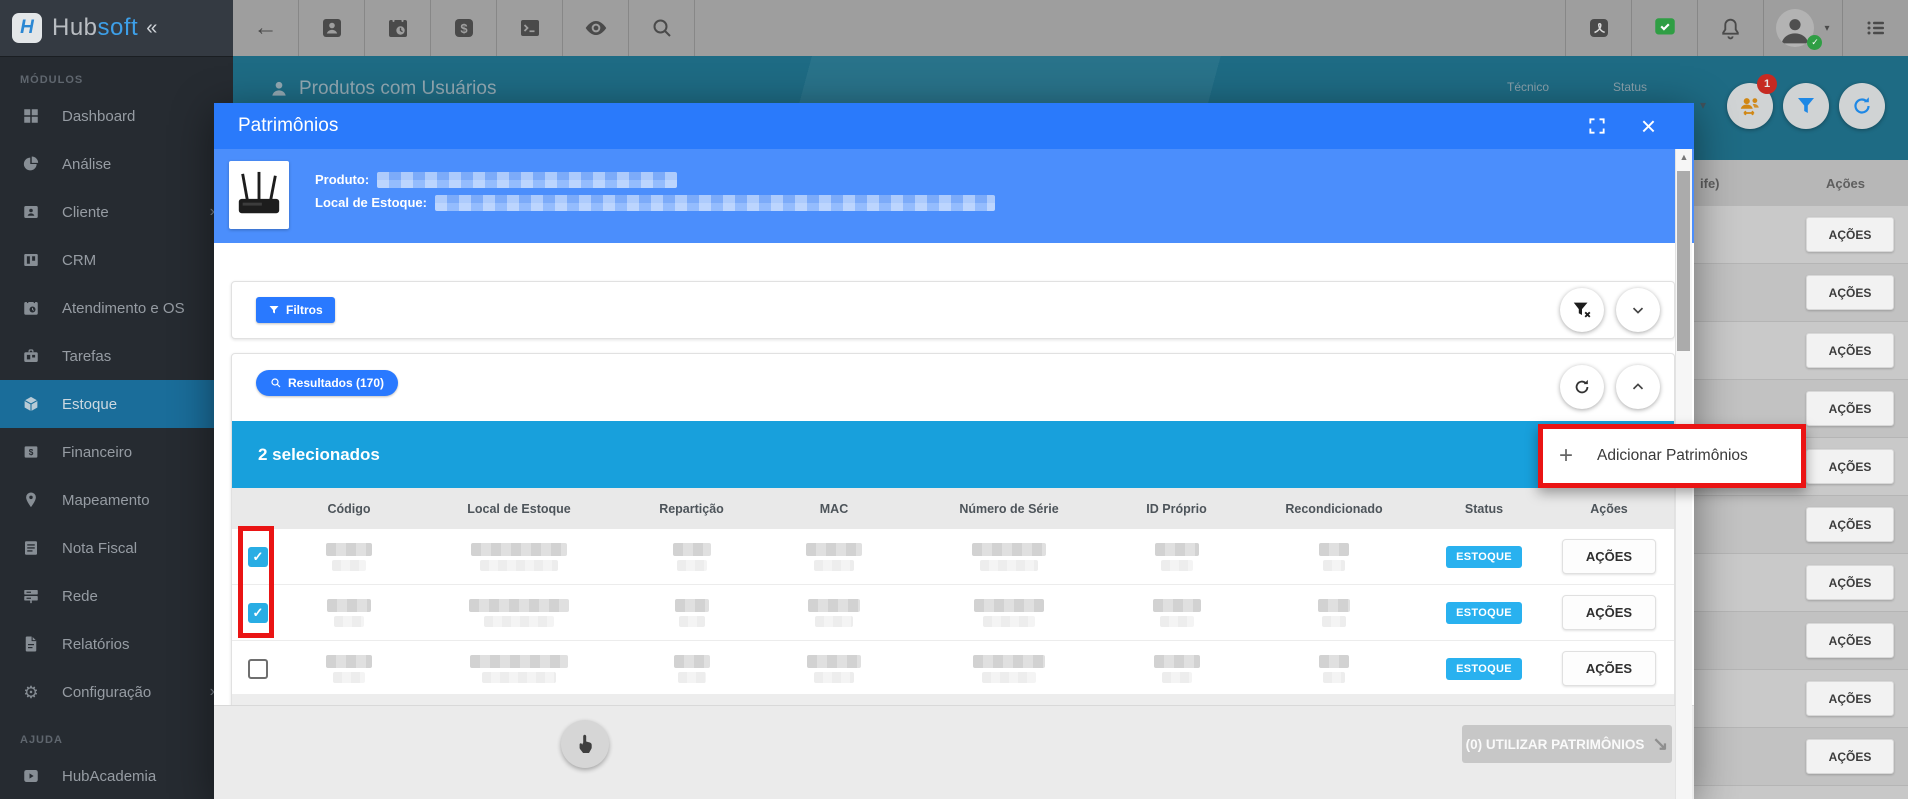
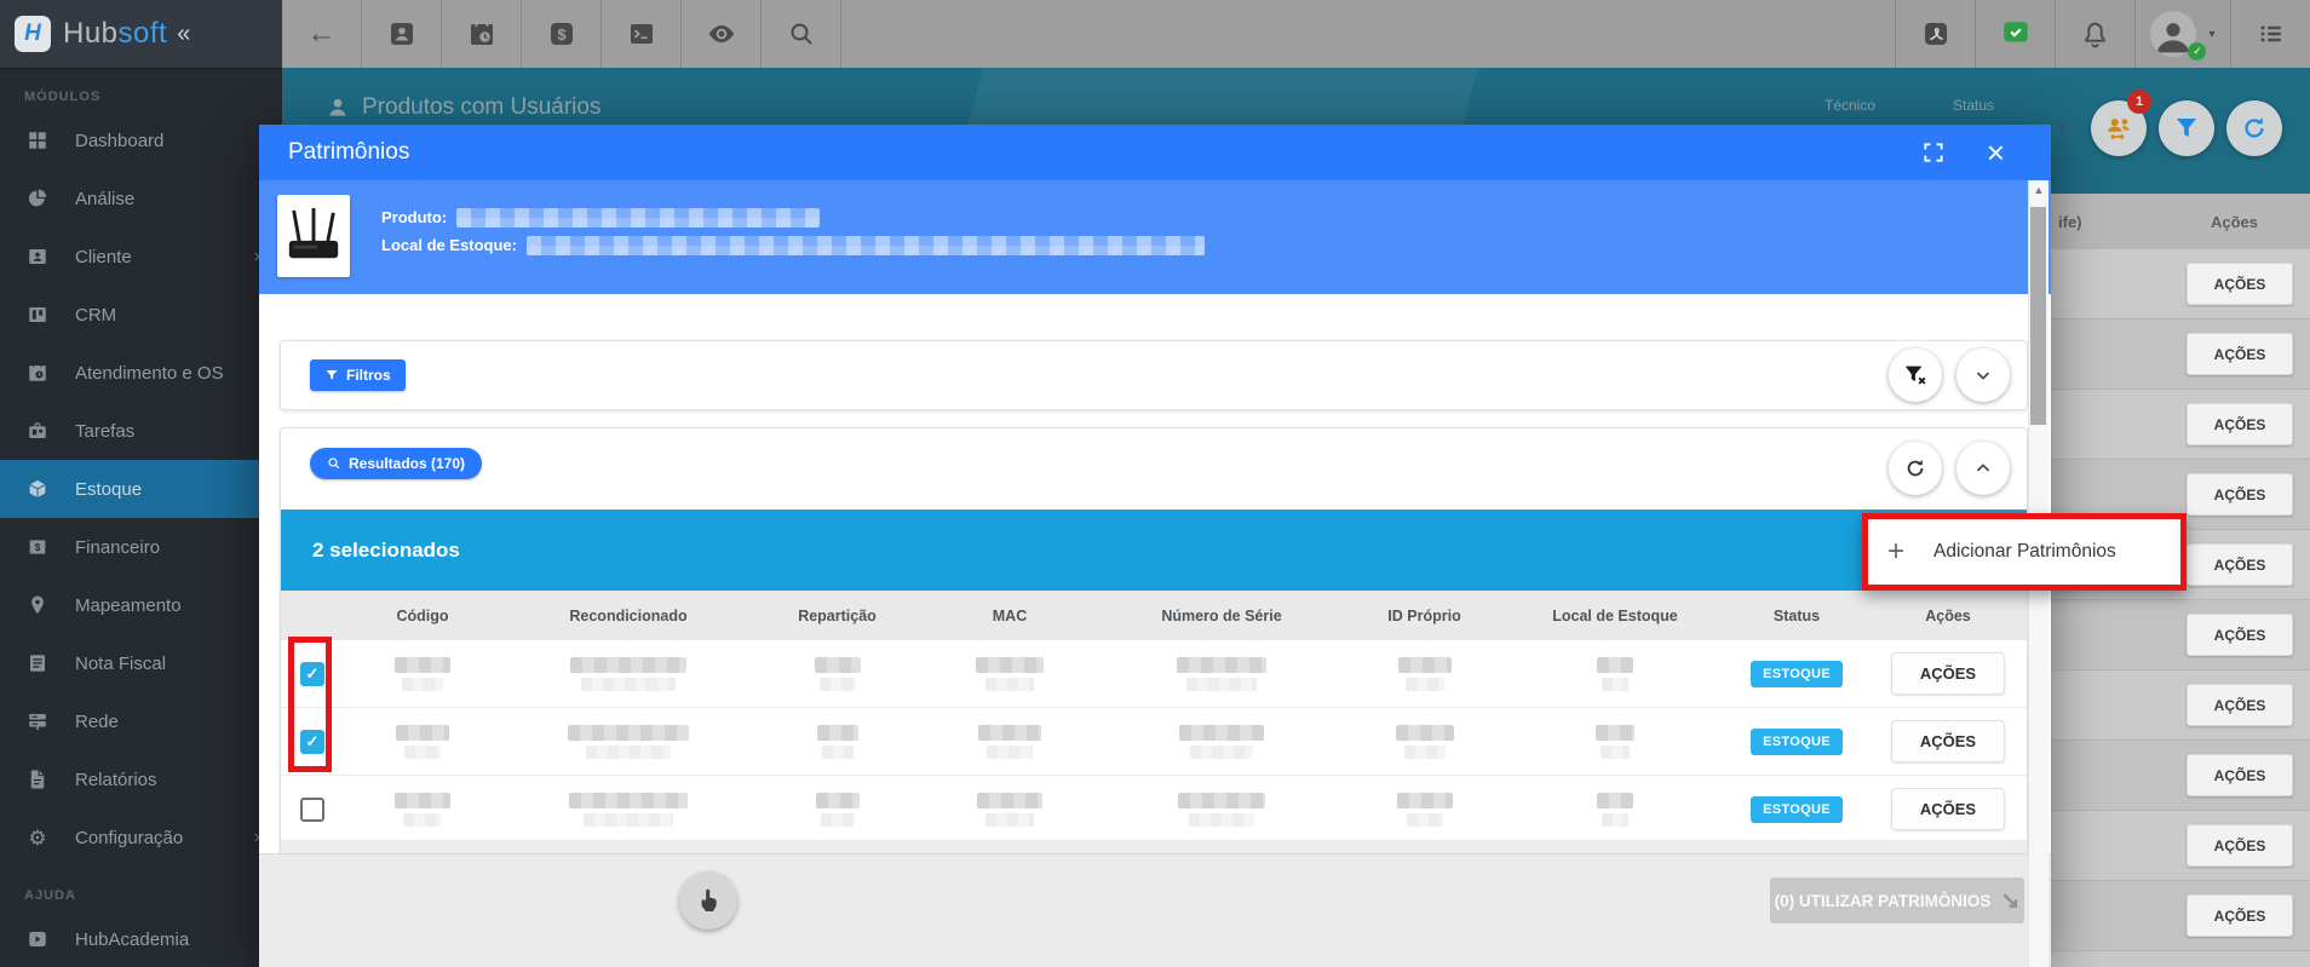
  ←
  $
  ✓
  ▾
  Produtos com Usuários
  Técnico
  Status
  ▾
  1
  ife)
  Ações
  AÇÕES
  AÇÕES
  AÇÕES
  AÇÕES
  AÇÕES
  AÇÕES
  AÇÕES
  AÇÕES
  AÇÕES
  AÇÕES
  H
  Hubsoft
  «
  MÓDULOS
  Dashboard
  Análise
  Cliente
  ›
  CRM
  Atendimento e OS
  Tarefas
  Estoque
  $
  Financeiro
  Mapeamento
  Nota Fiscal
  Rede
  Relatórios
  ⚙
  Configuração
  ›
  AJUDA
  HubAcademia
  Patrimônios
  ×
  Produto:
  Local de Estoque:
  Filtros
  Resultados (170)
  2 selecionados
  Código
- Local de Estoque
+ Recondicionado
  Repartição
  MAC
  Número de Série
  ID Próprio
- Recondicionado
+ Local de Estoque
  Status
  Ações
  ✓
  ESTOQUE
  AÇÕES
  ✓
  ESTOQUE
  AÇÕES
  ESTOQUE
  AÇÕES
  (0) UTILIZAR PATRIMÔNIOS
  ↘
  ▲
  +
  Adicionar Patrimônios
